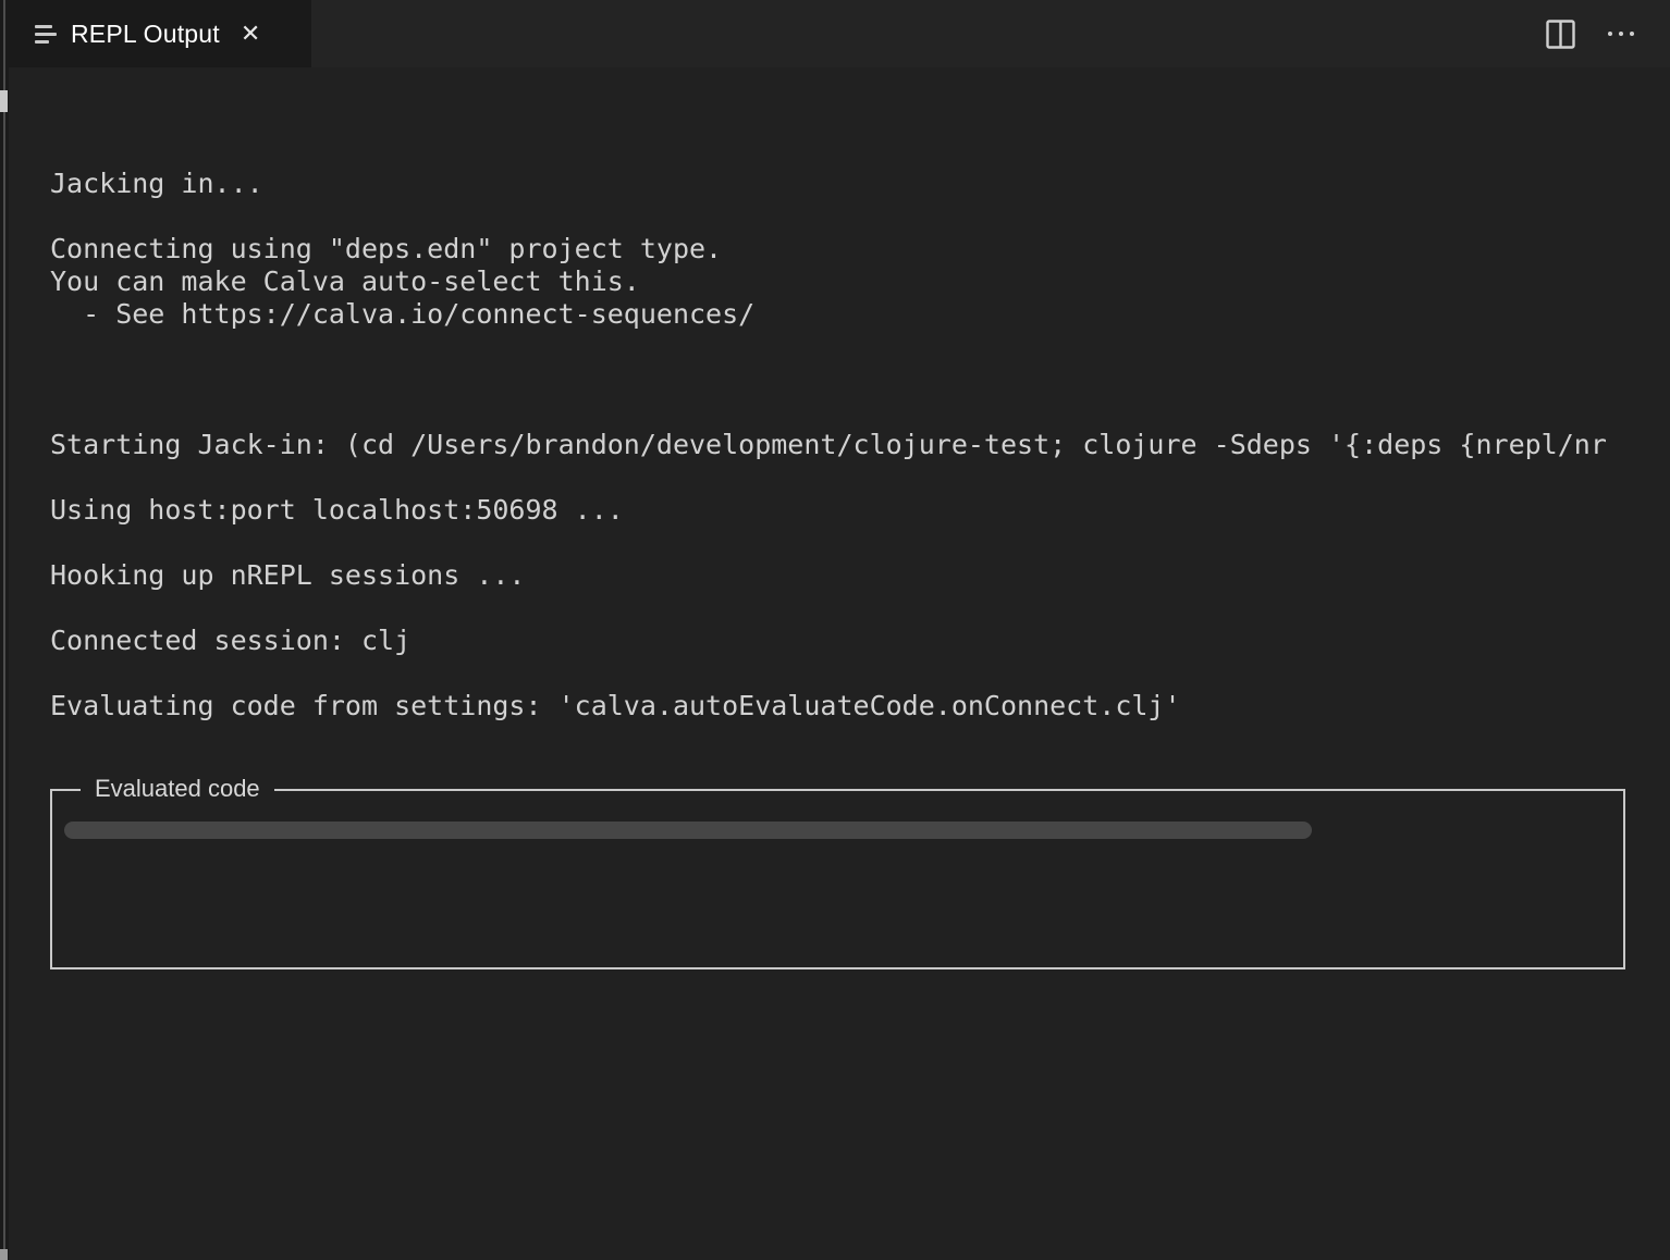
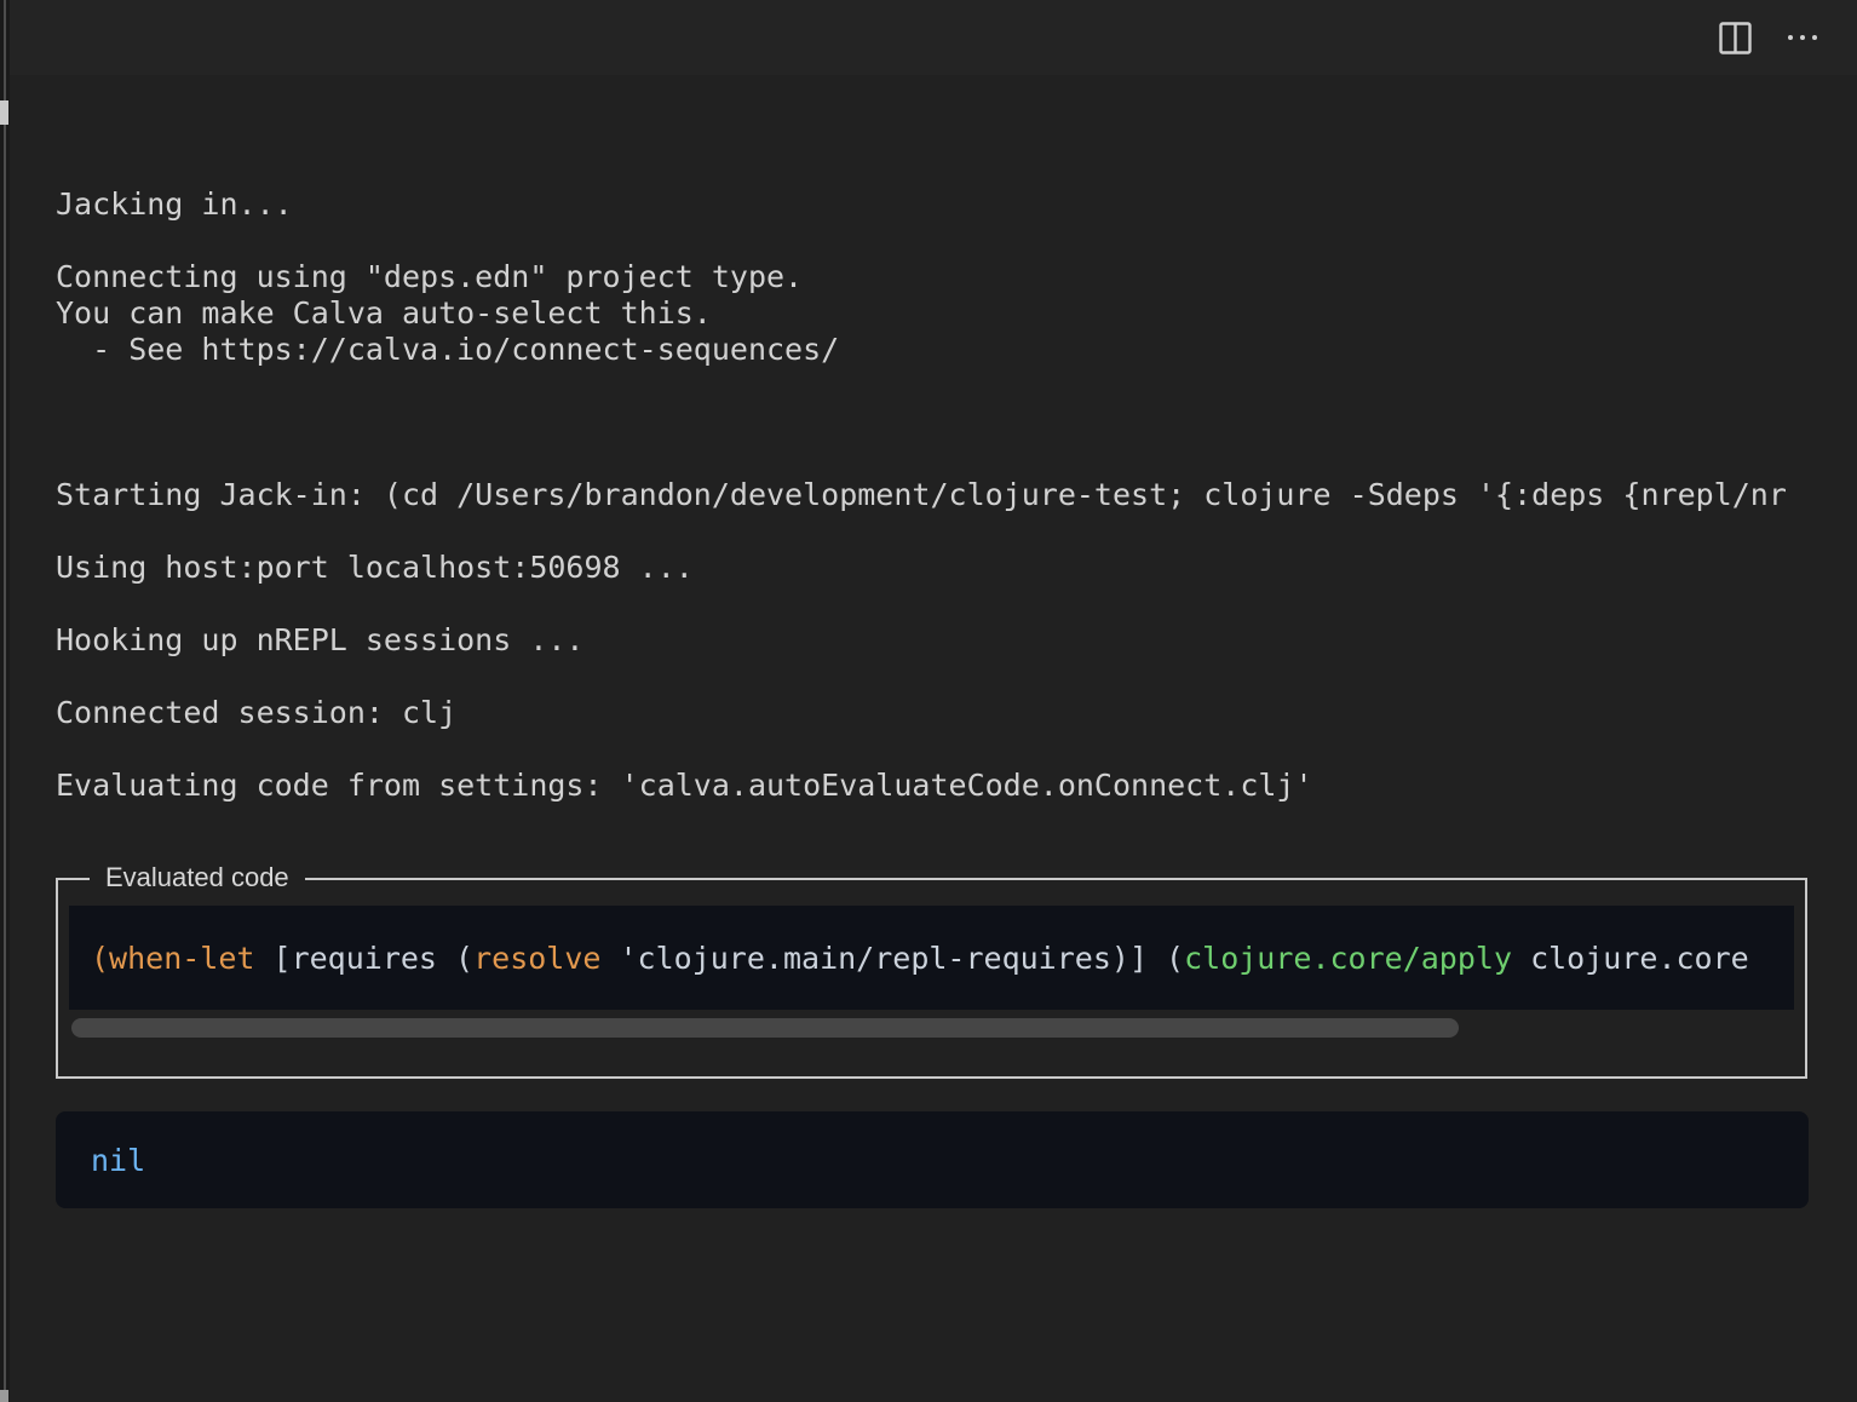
- REPL Output
- ✕
  Jacking in...
  Connecting using "deps.edn" project type.
  You can make Calva auto-select this.
  - See https://calva.io/connect-sequences/
  Starting Jack-in: (cd /Users/brandon/development/clojure-test; clojure -Sdeps '{:deps {nrepl/nr
  Using host:port localhost:50698 ...
  Hooking up nREPL sessions ...
  Connected session: clj
  Evaluating code from settings: 'calva.autoEvaluateCode.onConnect.clj'
  Evaluated code
+ (when-let [requires (resolve 'clojure.main/repl-requires)] (clojure.core/apply clojure.core
+ nil
